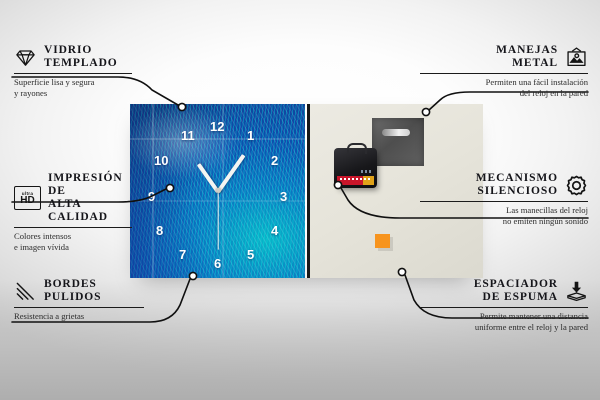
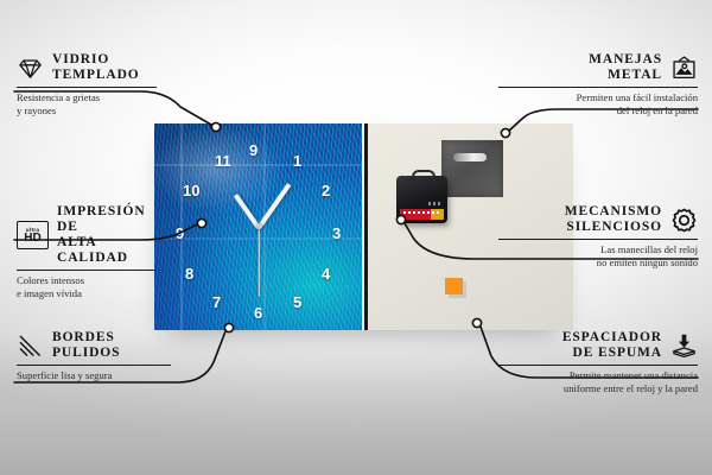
- 12
+ 9
  1
  2
  3
  4
  5
  6
  7
  8
  10
  11
  VIDRIO
  TEMPLADO
- Superficie lisa y segura
+ Resistencia a grietas
  y rayones
  HD
  IMPRESIÓN DE
  ALTA CALIDAD
  Colores intensos
  e imagen vívida
  BORDES
  PULIDOS
- Resistencia a grietas
+ Superficie lisa y segura
  MANEJAS
  METAL
  Permiten una fácil instalación
  del reloj en la pared
  MECANISMO
  SILENCIOSO
  Las manecillas del reloj
  no emiten ningún sonido
  ESPACIADOR
  DE ESPUMA
  Permite mantener una distancia
  uniforme entre el reloj y la pared
